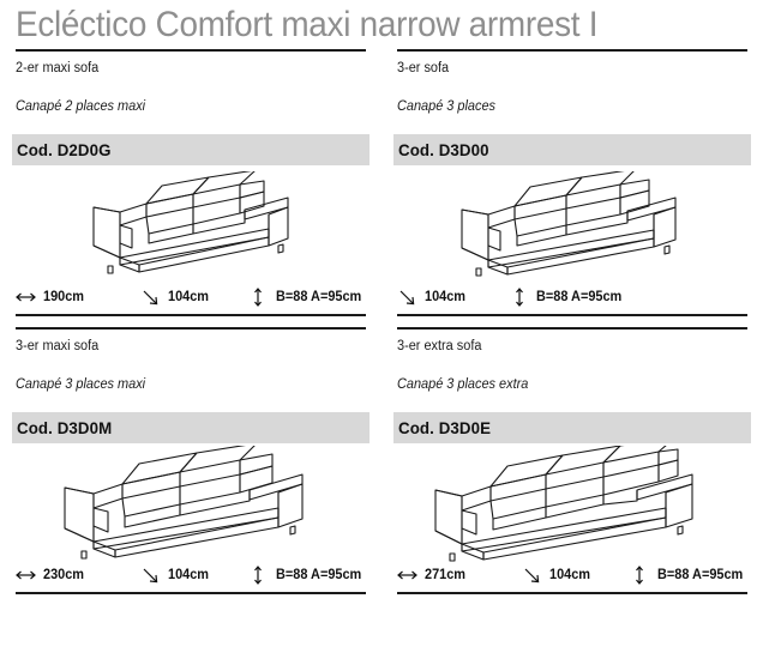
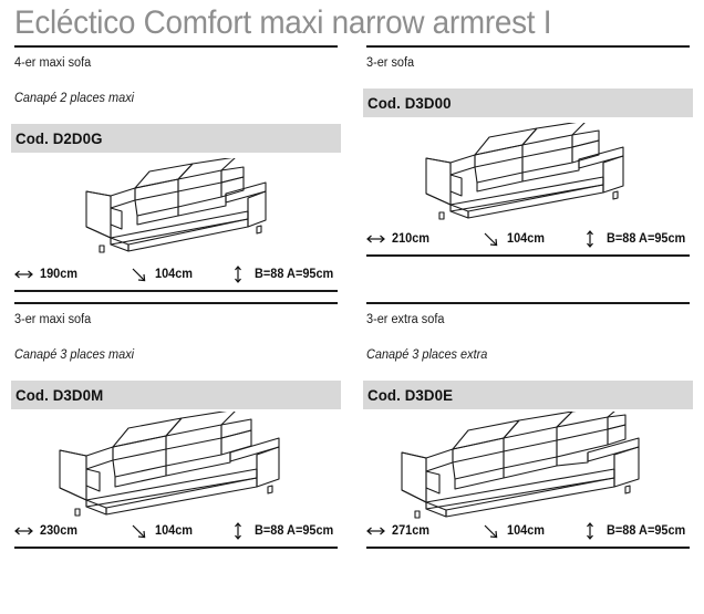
  Ecléctico Comfort maxi narrow armrest I
- 2-er maxi sofa
+ 4-er maxi sofa
  Canapé 2 places maxi
  Cod. D2D0G
  190cm
  104cm
  B=88 A=95cm
  3-er sofa
- Canapé 3 places
  Cod. D3D00
+ 210cm
  104cm
  B=88 A=95cm
  3-er maxi sofa
  Canapé 3 places maxi
  Cod. D3D0M
  230cm
  104cm
  B=88 A=95cm
  3-er extra sofa
  Canapé 3 places extra
  Cod. D3D0E
  271cm
  104cm
  B=88 A=95cm
